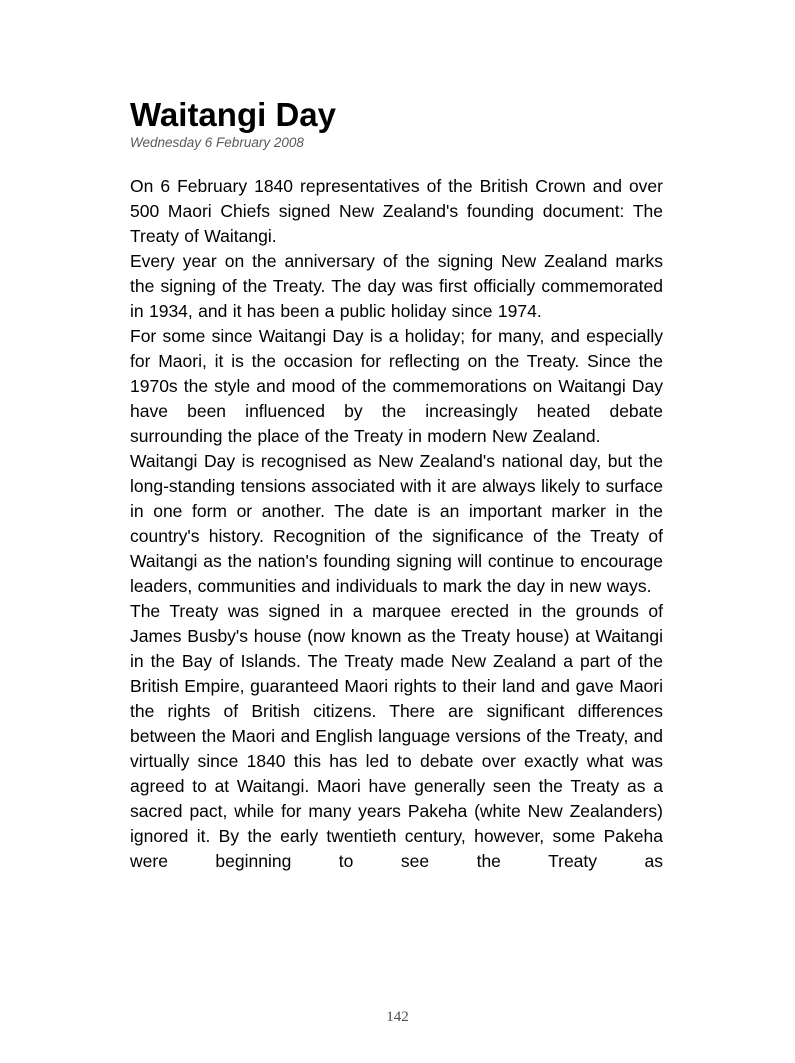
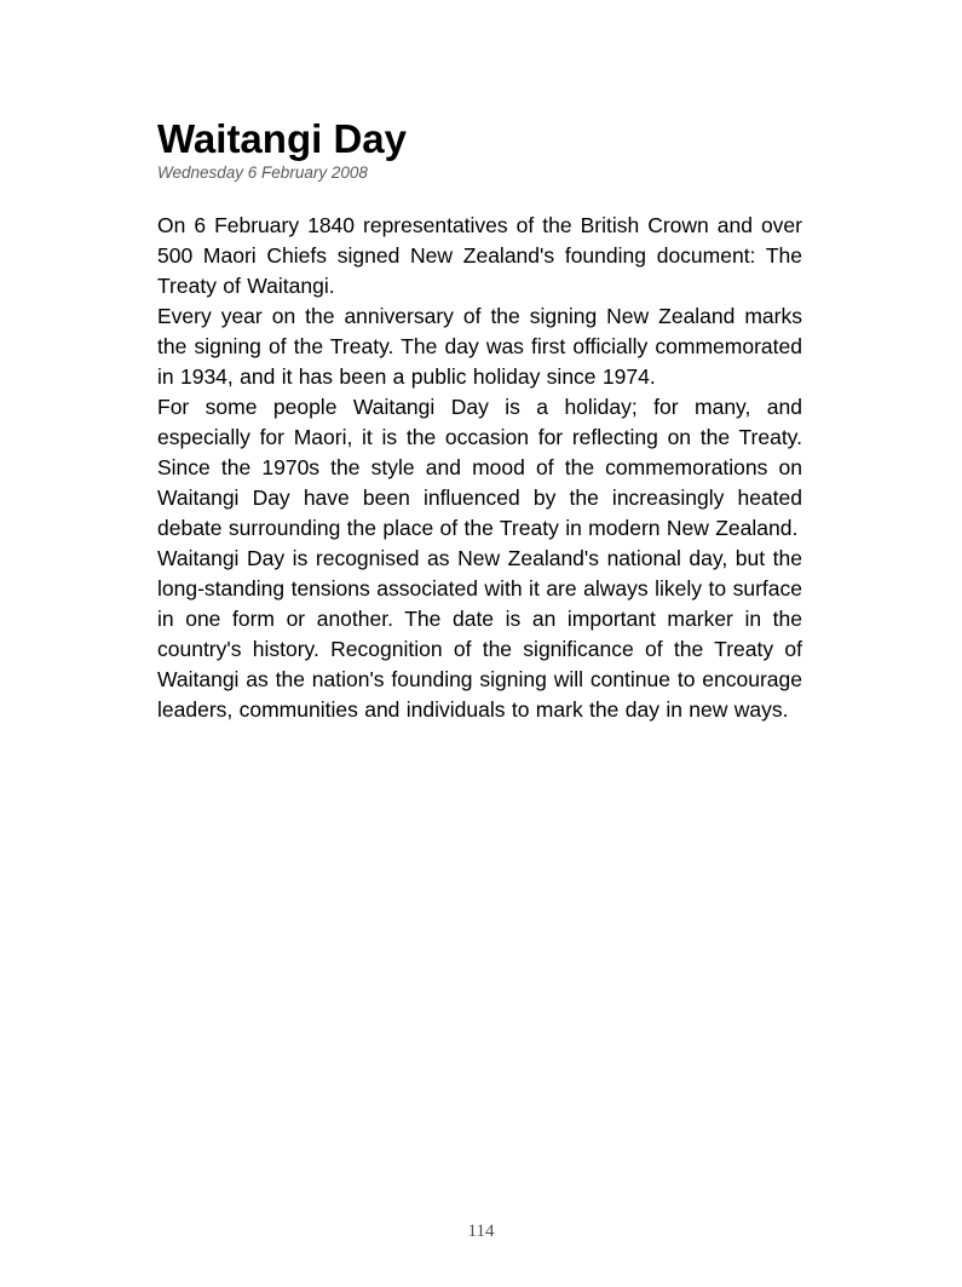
  Waitangi Day
  Wednesday 6 February 2008
  On 6 February 1840 representatives of the British Crown and over 500 Maori Chiefs signed New Zealand's founding document: The Treaty of Waitangi.
  Every year on the anniversary of the signing New Zealand marks the signing of the Treaty. The day was first officially commemorated in 1934, and it has been a public holiday since 1974.
- For some since Waitangi Day is a holiday; for many, and especially for Maori, it is the occasion for reflecting on the Treaty. Since the 1970s the style and mood of the commemorations on Waitangi Day have been influenced by the increasingly heated debate surrounding the place of the Treaty in modern New Zealand.
+ For some people Waitangi Day is a holiday; for many, and especially for Maori, it is the occasion for reflecting on the Treaty. Since the 1970s the style and mood of the commemorations on Waitangi Day have been influenced by the increasingly heated debate surrounding the place of the Treaty in modern New Zealand.
  Waitangi Day is recognised as New Zealand's national day, but the long-standing tensions associated with it are always likely to surface in one form or another. The date is an important marker in the country's history. Recognition of the significance of the Treaty of Waitangi as the nation's founding signing will continue to encourage leaders, communities and individuals to mark the day in new ways.
- The Treaty was signed in a marquee erected in the grounds of James Busby's house (now known as the Treaty house) at Waitangi in the Bay of Islands. The Treaty made New Zealand a part of the British Empire, guaranteed Maori rights to their land and gave Maori the rights of British citizens. There are significant differences between the Maori and English language versions of the Treaty, and virtually since 1840 this has led to debate over exactly what was agreed to at Waitangi. Maori have generally seen the Treaty as a sacred pact, while for many years Pakeha (white New Zealanders) ignored it. By the early twentieth century, however, some Pakeha were beginning to see the Treaty as
- 142
+ 114
